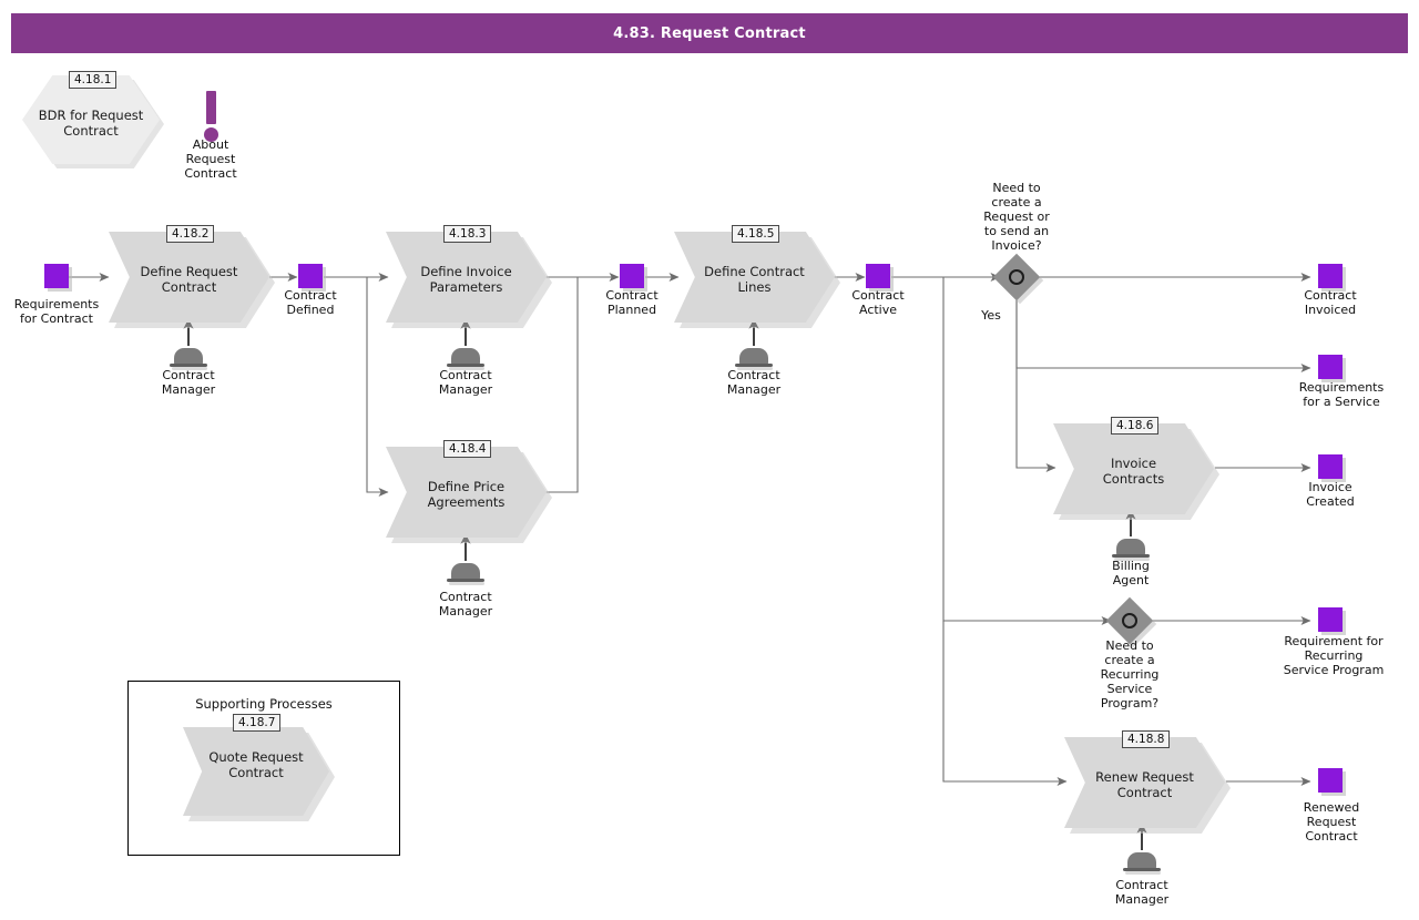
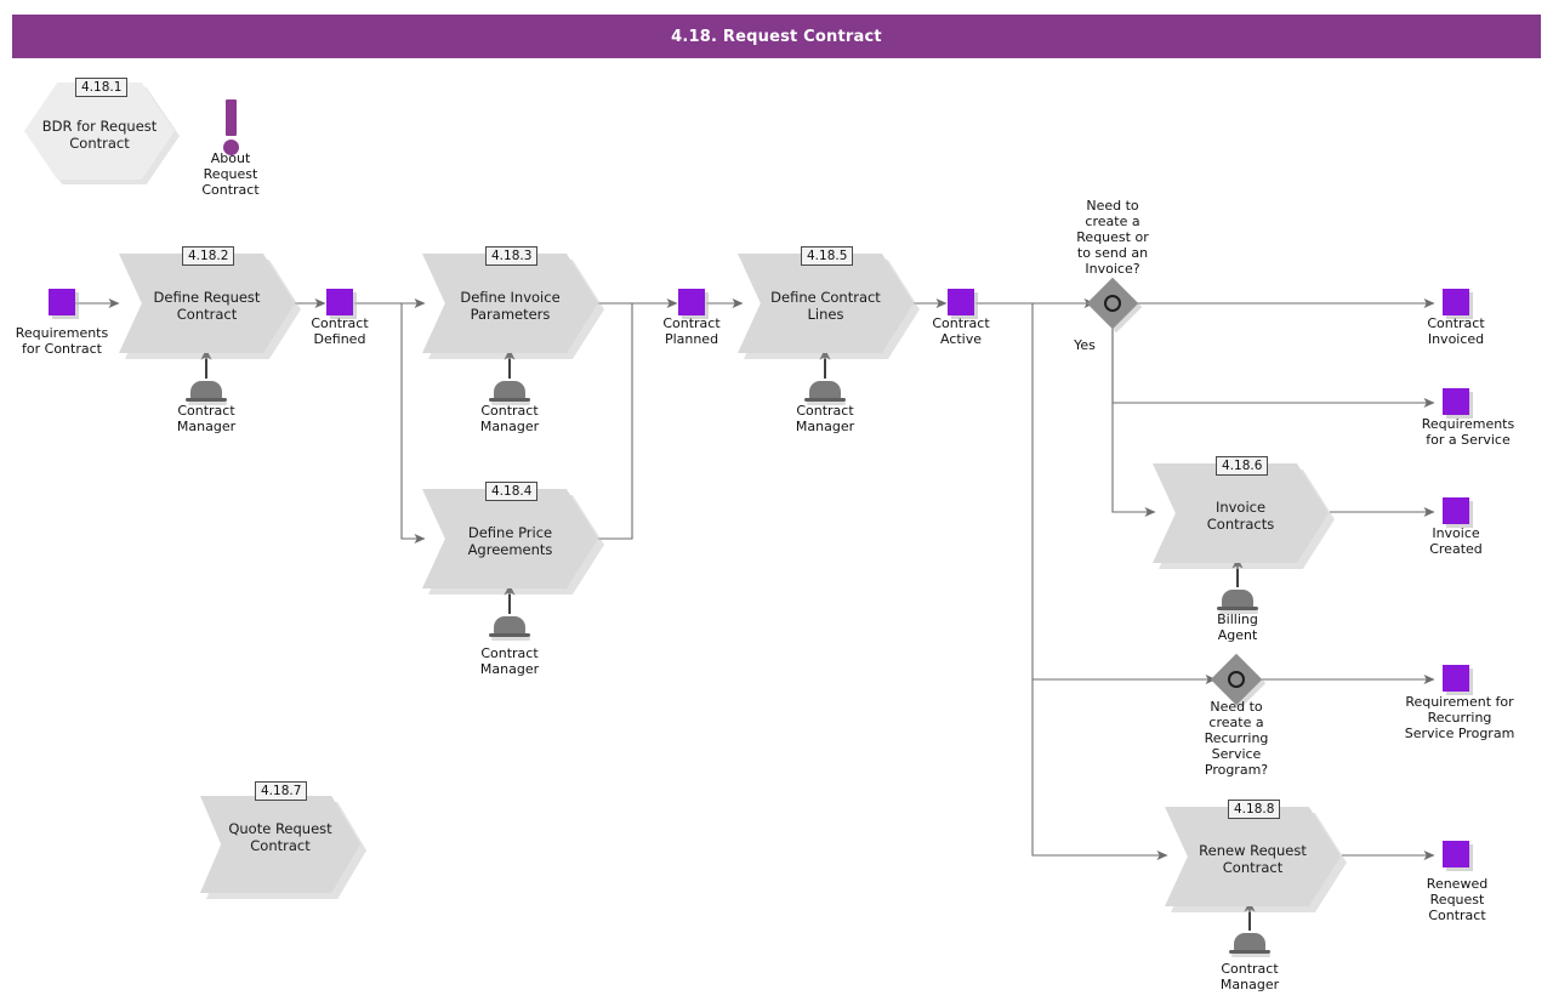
- 4.83. Request Contract
+ 4.18. Request Contract
  4.18.1
  BDR for Request
  Contract
  About
  Request
  Contract
  4.18.2
  Define Request
  Contract
  4.18.3
  Define Invoice
  Parameters
  4.18.4
  Define Price
  Agreements
  4.18.5
  Define Contract
  Lines
  4.18.6
  Invoice
  Contracts
  4.18.8
  Renew Request
  Contract
  Requirements
  for Contract
  Contract
  Defined
  Contract
  Planned
  Contract
  Active
  Contract
  Invoiced
  Requirements
  for a Service
  Invoice
  Created
  Requirement for
  Recurring
  Service Program
  Renewed
  Request
  Contract
  Need to
  create a
  Request or
  to send an
  Invoice?
  Yes
  Need to
  create a
  Recurring
  Service
  Program?
  Contract
  Manager
  Contract
  Manager
  Contract
  Manager
  Contract
  Manager
  Billing
  Agent
  Contract
  Manager
- Supporting Processes
  4.18.7
  Quote Request
  Contract
